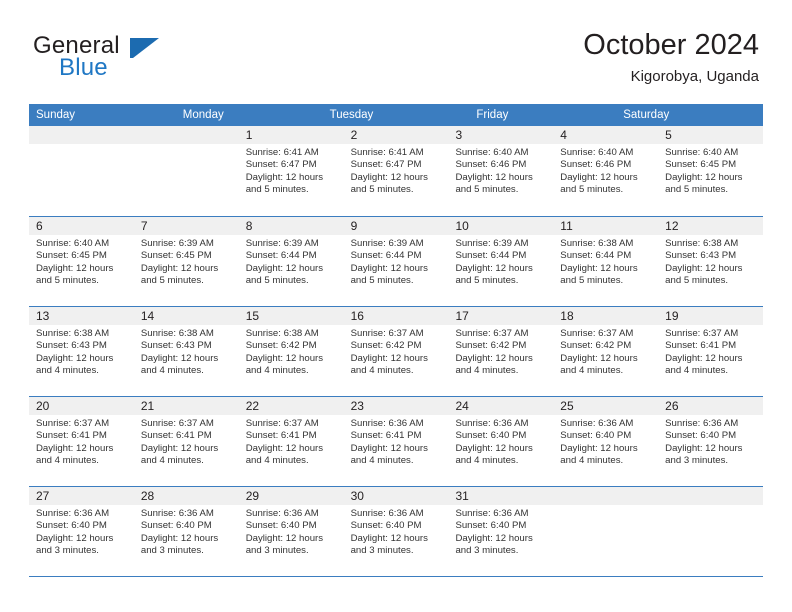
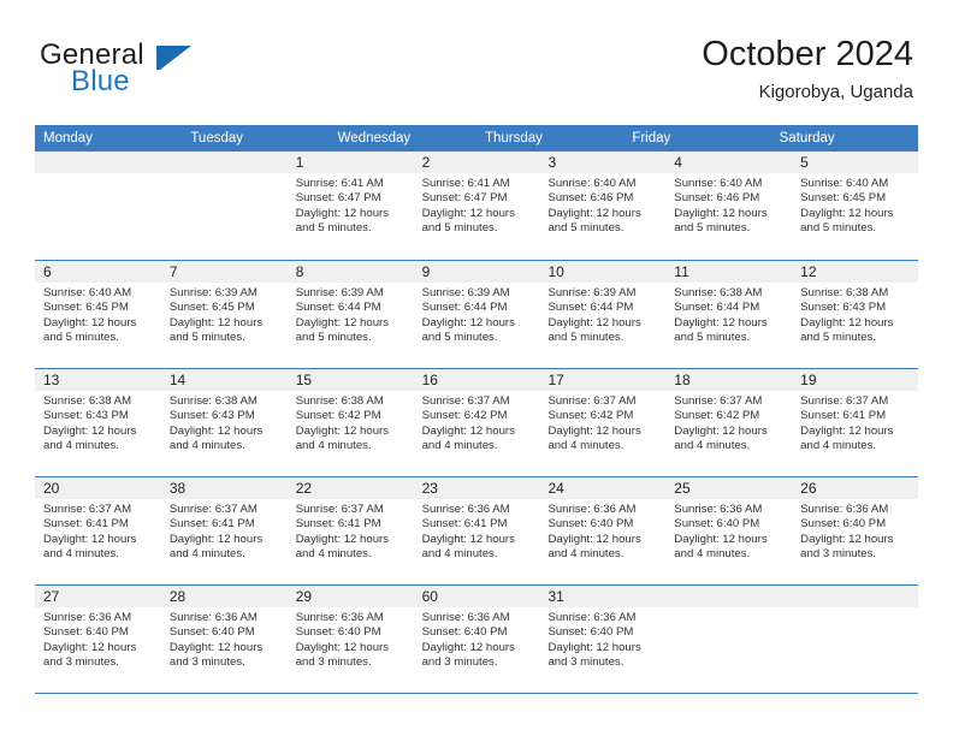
  General
  Blue
  October 2024
  Kigorobya, Uganda
- Sunday
  Monday
  Tuesday
+ Wednesday
+ Thursday
  Friday
  Saturday
  1
  Sunrise: 6:41 AM
  Sunset: 6:47 PM
  Daylight: 12 hours and 5 minutes.
  2
  Sunrise: 6:41 AM
  Sunset: 6:47 PM
  Daylight: 12 hours and 5 minutes.
  3
  Sunrise: 6:40 AM
  Sunset: 6:46 PM
  Daylight: 12 hours and 5 minutes.
  4
  Sunrise: 6:40 AM
  Sunset: 6:46 PM
  Daylight: 12 hours and 5 minutes.
  5
  Sunrise: 6:40 AM
  Sunset: 6:45 PM
  Daylight: 12 hours and 5 minutes.
  6
  Sunrise: 6:40 AM
  Sunset: 6:45 PM
  Daylight: 12 hours and 5 minutes.
  7
  Sunrise: 6:39 AM
  Sunset: 6:45 PM
  Daylight: 12 hours and 5 minutes.
  8
  Sunrise: 6:39 AM
  Sunset: 6:44 PM
  Daylight: 12 hours and 5 minutes.
  9
  Sunrise: 6:39 AM
  Sunset: 6:44 PM
  Daylight: 12 hours and 5 minutes.
  10
  Sunrise: 6:39 AM
  Sunset: 6:44 PM
  Daylight: 12 hours and 5 minutes.
  11
  Sunrise: 6:38 AM
  Sunset: 6:44 PM
  Daylight: 12 hours and 5 minutes.
  12
  Sunrise: 6:38 AM
  Sunset: 6:43 PM
  Daylight: 12 hours and 5 minutes.
  13
  Sunrise: 6:38 AM
  Sunset: 6:43 PM
  Daylight: 12 hours and 4 minutes.
  14
  Sunrise: 6:38 AM
  Sunset: 6:43 PM
  Daylight: 12 hours and 4 minutes.
  15
  Sunrise: 6:38 AM
  Sunset: 6:42 PM
  Daylight: 12 hours and 4 minutes.
  16
  Sunrise: 6:37 AM
  Sunset: 6:42 PM
  Daylight: 12 hours and 4 minutes.
  17
  Sunrise: 6:37 AM
  Sunset: 6:42 PM
  Daylight: 12 hours and 4 minutes.
  18
  Sunrise: 6:37 AM
  Sunset: 6:42 PM
  Daylight: 12 hours and 4 minutes.
  19
  Sunrise: 6:37 AM
  Sunset: 6:41 PM
  Daylight: 12 hours and 4 minutes.
  20
  Sunrise: 6:37 AM
  Sunset: 6:41 PM
  Daylight: 12 hours and 4 minutes.
- 21
+ 38
  Sunrise: 6:37 AM
  Sunset: 6:41 PM
  Daylight: 12 hours and 4 minutes.
  22
  Sunrise: 6:37 AM
  Sunset: 6:41 PM
  Daylight: 12 hours and 4 minutes.
  23
  Sunrise: 6:36 AM
  Sunset: 6:41 PM
  Daylight: 12 hours and 4 minutes.
  24
  Sunrise: 6:36 AM
  Sunset: 6:40 PM
  Daylight: 12 hours and 4 minutes.
  25
  Sunrise: 6:36 AM
  Sunset: 6:40 PM
  Daylight: 12 hours and 4 minutes.
  26
  Sunrise: 6:36 AM
  Sunset: 6:40 PM
  Daylight: 12 hours and 3 minutes.
  27
  Sunrise: 6:36 AM
  Sunset: 6:40 PM
  Daylight: 12 hours and 3 minutes.
  28
  Sunrise: 6:36 AM
  Sunset: 6:40 PM
  Daylight: 12 hours and 3 minutes.
  29
  Sunrise: 6:36 AM
  Sunset: 6:40 PM
  Daylight: 12 hours and 3 minutes.
- 30
+ 60
  Sunrise: 6:36 AM
  Sunset: 6:40 PM
  Daylight: 12 hours and 3 minutes.
  31
  Sunrise: 6:36 AM
  Sunset: 6:40 PM
  Daylight: 12 hours and 3 minutes.
